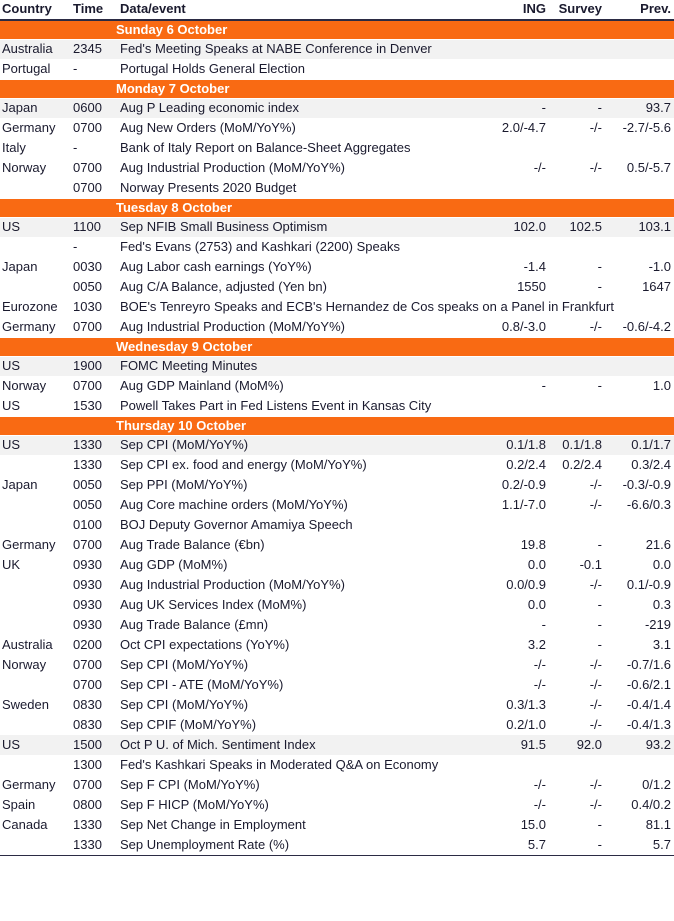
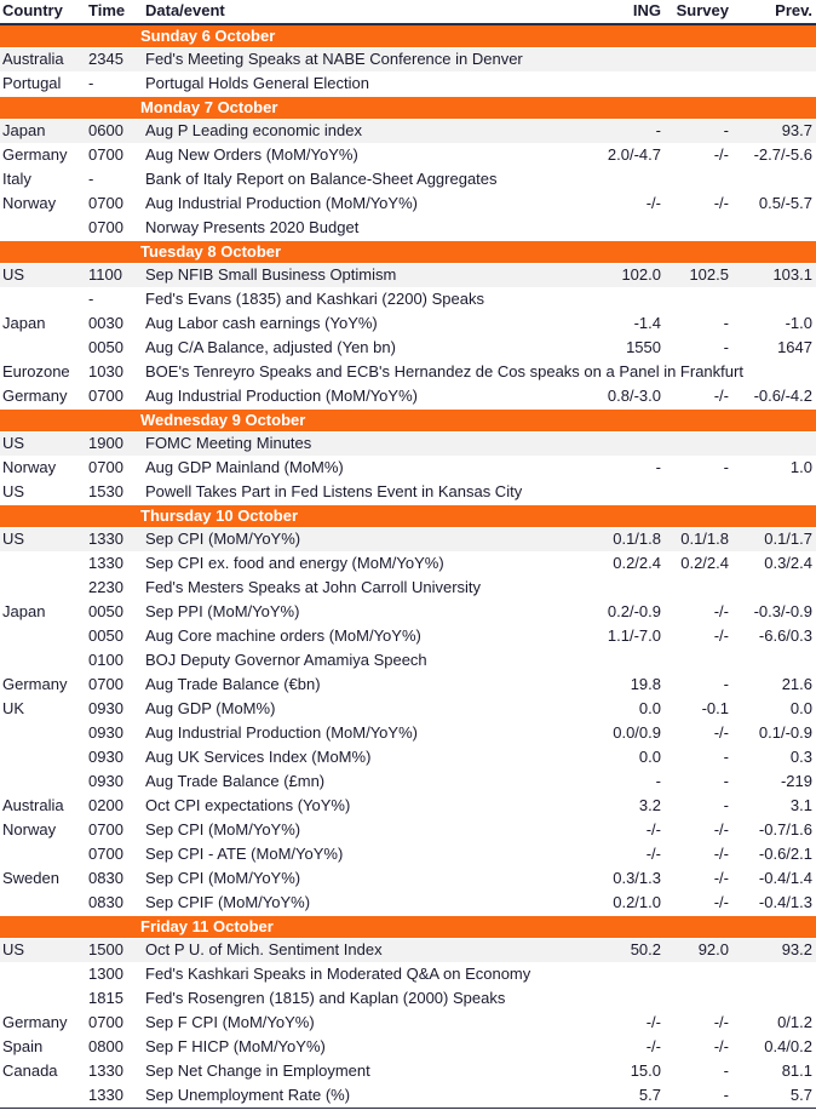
  Country	Time	Data/event	ING	Survey	Prev.
  Sunday 6 October
  Australia	2345	Fed's Meeting Speaks at NABE Conference in Denver
  Portugal	-	Portugal Holds General Election
  Monday 7 October
  Japan	0600	Aug P Leading economic index	-	-	93.7
  Germany	0700	Aug New Orders (MoM/YoY%)	2.0/-4.7	-/-	-2.7/-5.6
  Italy	-	Bank of Italy Report on Balance-Sheet Aggregates
  Norway	0700	Aug Industrial Production (MoM/YoY%)	-/-	-/-	0.5/-5.7
  	0700	Norway Presents 2020 Budget
  Tuesday 8 October
  US	1100	Sep NFIB Small Business Optimism	102.0	102.5	103.1
- 	-	Fed's Evans (2753) and Kashkari (2200) Speaks
+ 	-	Fed's Evans (1835) and Kashkari (2200) Speaks
  Japan	0030	Aug Labor cash earnings (YoY%)	-1.4	-	-1.0
  	0050	Aug C/A Balance, adjusted (Yen bn)	1550	-	1647
  Eurozone	1030	BOE's Tenreyro Speaks and ECB's Hernandez de Cos speaks on a Panel in Frankfurt
  Germany	0700	Aug Industrial Production (MoM/YoY%)	0.8/-3.0	-/-	-0.6/-4.2
  Wednesday 9 October
  US	1900	FOMC Meeting Minutes
  Norway	0700	Aug GDP Mainland (MoM%)	-	-	1.0
  US	1530	Powell Takes Part in Fed Listens Event in Kansas City
  Thursday 10 October
  US	1330	Sep CPI (MoM/YoY%)	0.1/1.8	0.1/1.8	0.1/1.7
  	1330	Sep CPI ex. food and energy (MoM/YoY%)	0.2/2.4	0.2/2.4	0.3/2.4
+ 	2230	Fed's Mesters Speaks at John Carroll University
  Japan	0050	Sep PPI (MoM/YoY%)	0.2/-0.9	-/-	-0.3/-0.9
  	0050	Aug Core machine orders (MoM/YoY%)	1.1/-7.0	-/-	-6.6/0.3
  	0100	BOJ Deputy Governor Amamiya Speech
  Germany	0700	Aug Trade Balance (€bn)	19.8	-	21.6
  UK	0930	Aug GDP (MoM%)	0.0	-0.1	0.0
  	0930	Aug Industrial Production (MoM/YoY%)	0.0/0.9	-/-	0.1/-0.9
  	0930	Aug UK Services Index (MoM%)	0.0	-	0.3
  	0930	Aug Trade Balance (£mn)	-	-	-219
  Australia	0200	Oct CPI expectations (YoY%)	3.2	-	3.1
  Norway	0700	Sep CPI (MoM/YoY%)	-/-	-/-	-0.7/1.6
  	0700	Sep CPI - ATE (MoM/YoY%)	-/-	-/-	-0.6/2.1
  Sweden	0830	Sep CPI (MoM/YoY%)	0.3/1.3	-/-	-0.4/1.4
  	0830	Sep CPIF (MoM/YoY%)	0.2/1.0	-/-	-0.4/1.3
+ Friday 11 October
- US	1500	Oct P U. of Mich. Sentiment Index	91.5	92.0	93.2
+ US	1500	Oct P U. of Mich. Sentiment Index	50.2	92.0	93.2
  	1300	Fed's Kashkari Speaks in Moderated Q&A on Economy
+ 	1815	Fed's Rosengren (1815) and Kaplan (2000) Speaks
  Germany	0700	Sep F CPI (MoM/YoY%)	-/-	-/-	0/1.2
  Spain	0800	Sep F HICP (MoM/YoY%)	-/-	-/-	0.4/0.2
  Canada	1330	Sep Net Change in Employment	15.0	-	81.1
  	1330	Sep Unemployment Rate (%)	5.7	-	5.7
